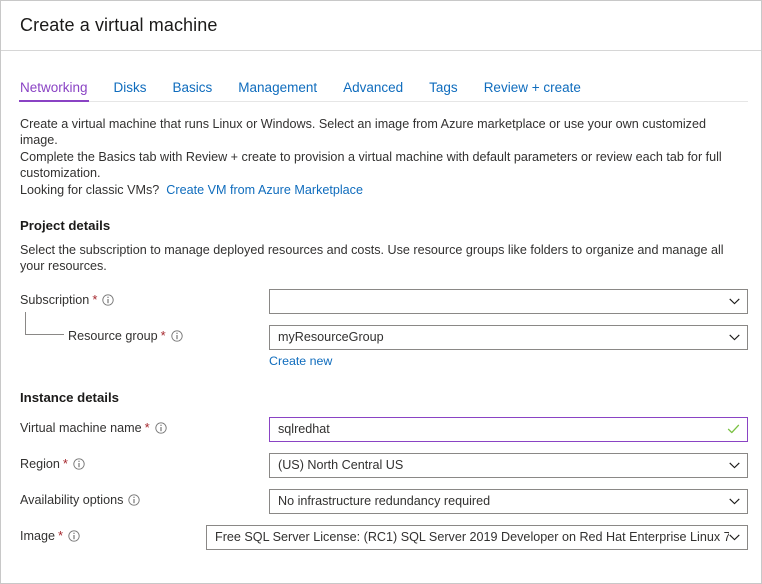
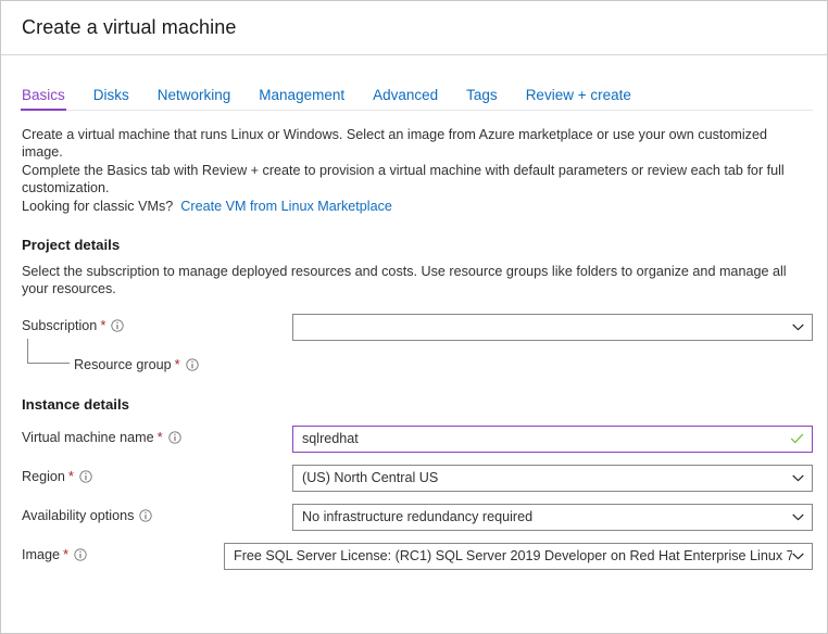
  Create a virtual machine
- Networking
+ Basics
  Disks
- Basics
+ Networking
  Management
  Advanced
  Tags
  Review + create
  Create a virtual machine that runs Linux or Windows. Select an image from Azure marketplace or use your own customized image.
  Complete the Basics tab with Review + create to provision a virtual machine with default parameters or review each tab for full customization.
- Looking for classic VMs? Create VM from Azure Marketplace
+ Looking for classic VMs? Create VM from Linux Marketplace
  Project details
  Select the subscription to manage deployed resources and costs. Use resource groups like folders to organize and manage all your resources.
  Subscription
  *
  Resource group
  *
- myResourceGroup
- Create new
  Instance details
  Virtual machine name
  *
  sqlredhat
  Region
  *
  (US) North Central US
  Availability options
  No infrastructure redundancy required
  Image
  *
  Free SQL Server License: (RC1) SQL Server 2019 Developer on Red Hat Enterprise Linux 7
